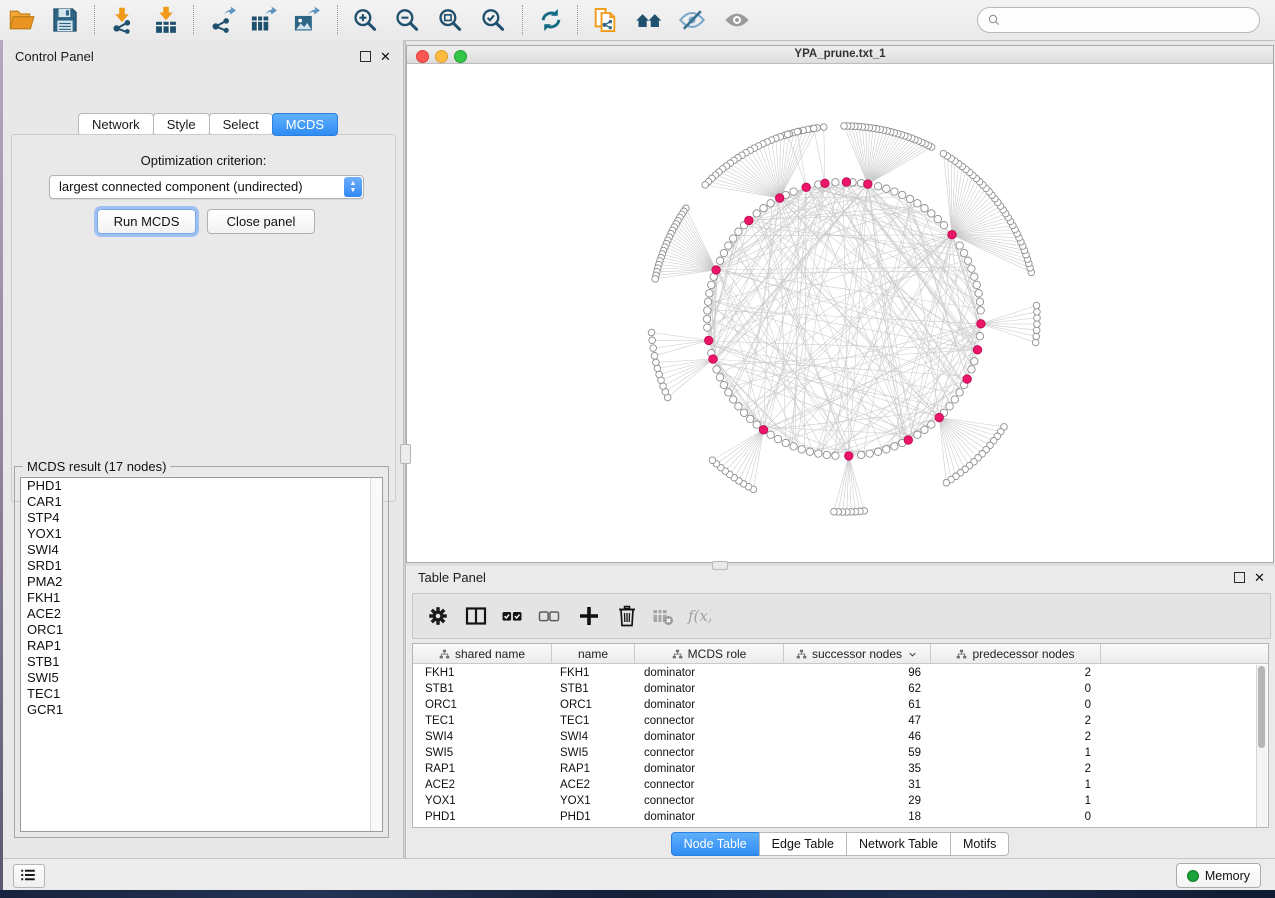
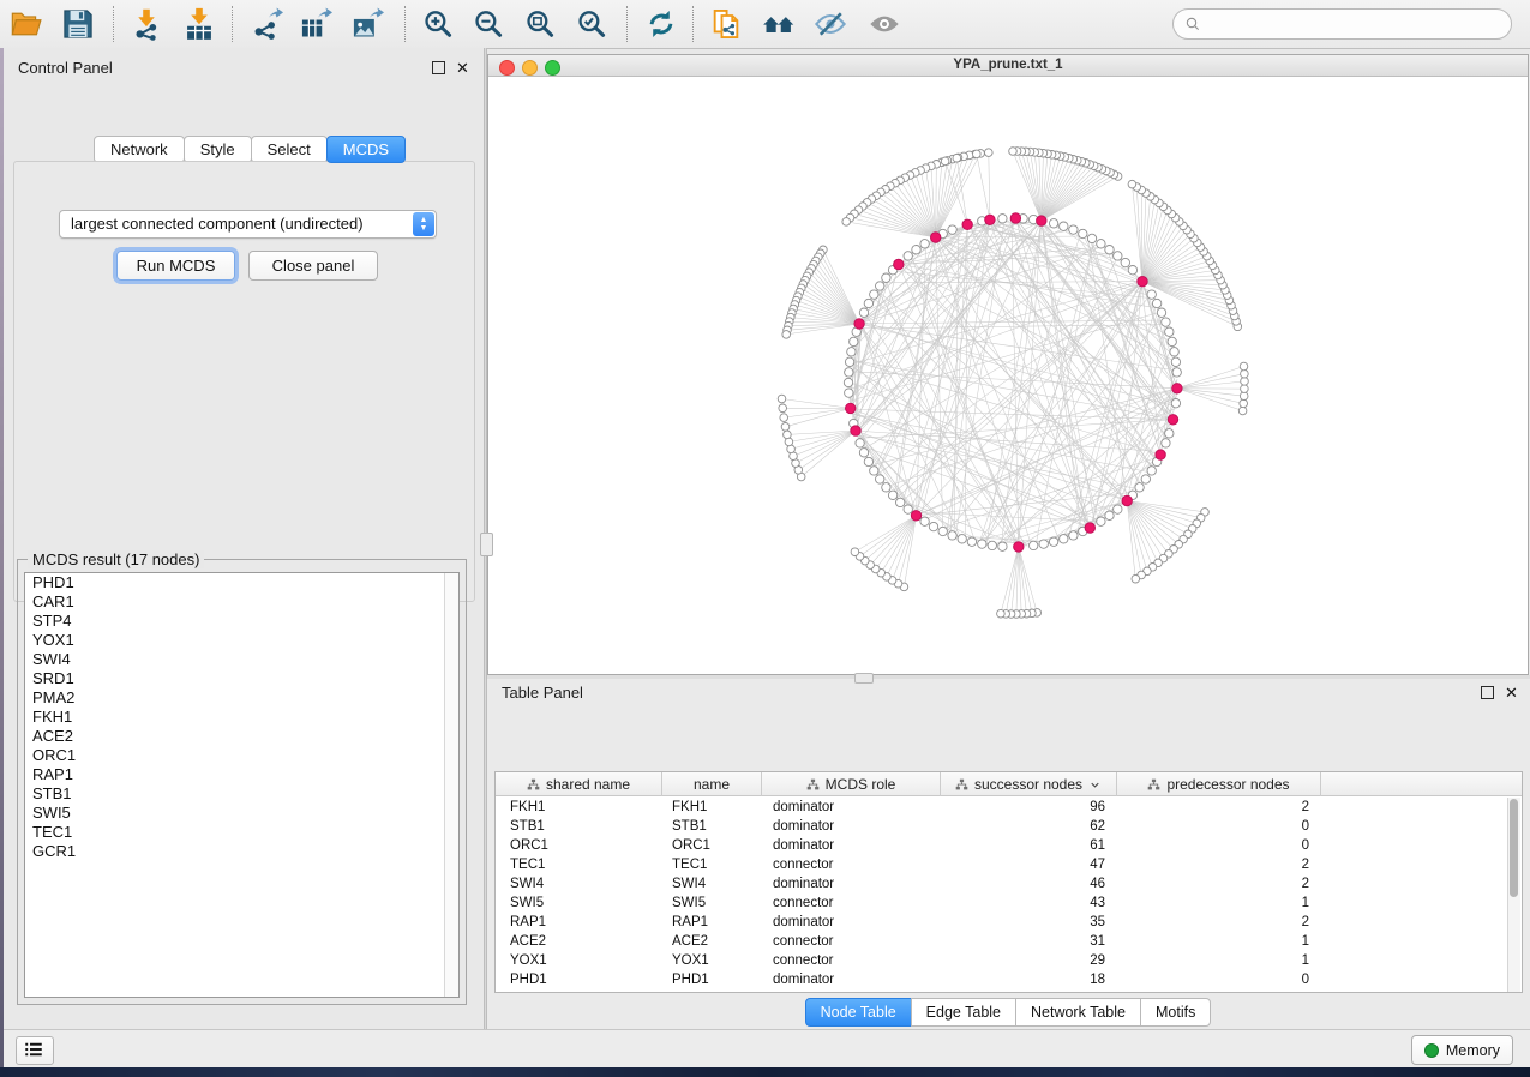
  Control Panel
  ✕
  Network
  Style
  Select
  MCDS
- Optimization criterion:
  largest connected component (undirected)
  Run MCDS
  Close panel
  MCDS result (17 nodes)
  PHD1
  CAR1
  STP4
  YOX1
  SWI4
  SRD1
  PMA2
  FKH1
  ACE2
  ORC1
  RAP1
  STB1
  SWI5
  TEC1
  GCR1
  YPA_prune.txt_1
  Table Panel
  ✕
- f(x)
  shared name
  name
  MCDS role
  successor nodes
  predecessor nodes
  FKH1
  FKH1
  dominator
  96
  2
  STB1
  STB1
  dominator
  62
  0
  ORC1
  ORC1
  dominator
  61
  0
  TEC1
  TEC1
  connector
  47
  2
  SWI4
  SWI4
  dominator
  46
  2
  SWI5
  SWI5
  connector
- 59
+ 43
  1
  RAP1
  RAP1
  dominator
  35
  2
  ACE2
  ACE2
  connector
  31
  1
  YOX1
  YOX1
  connector
  29
  1
  PHD1
  PHD1
  dominator
  18
  0
  Node Table
  Edge Table
  Network Table
  Motifs
  Memory
